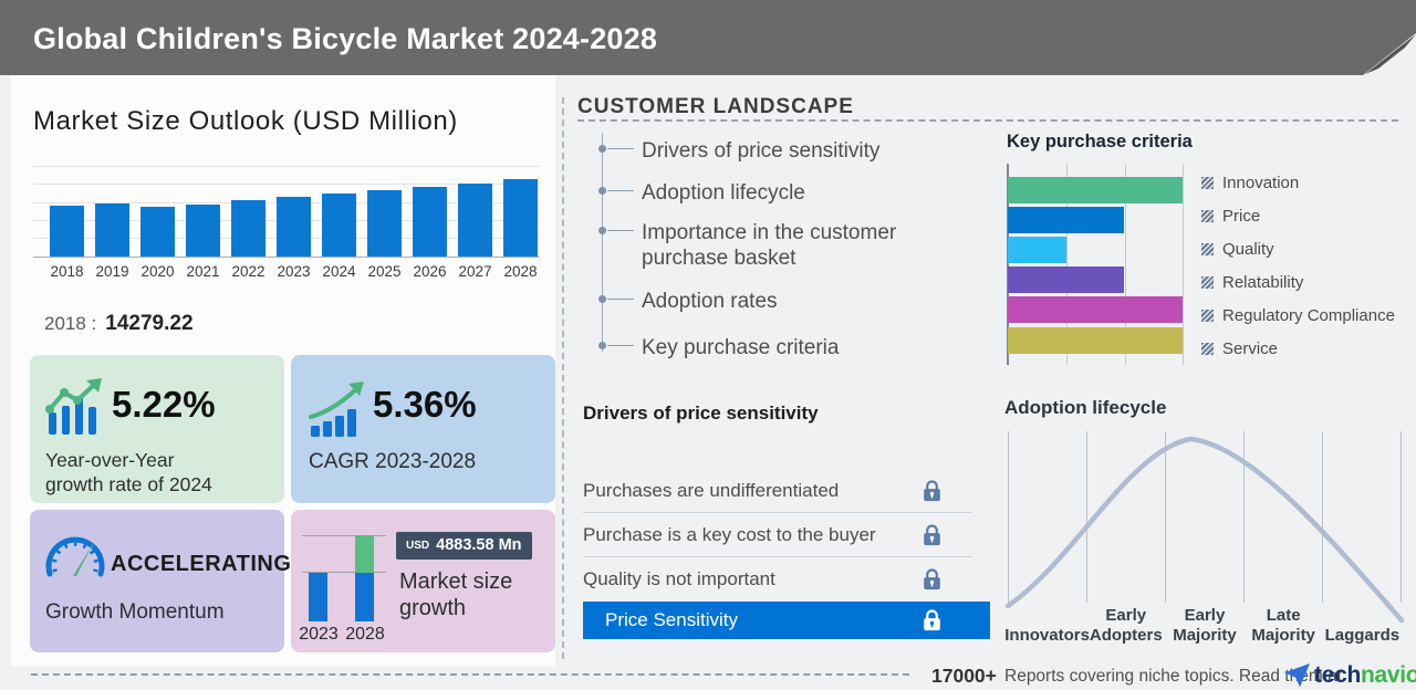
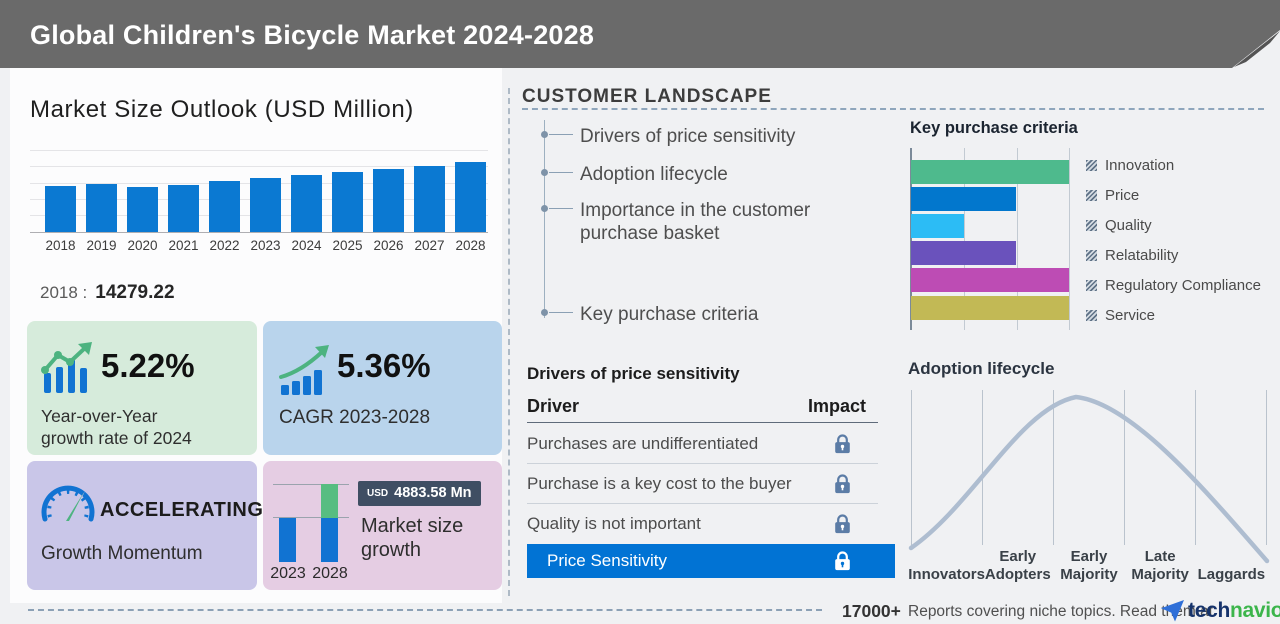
  Global Children's Bicycle Market 2024-2028
  Market Size Outlook (USD Million)
  2018
  2019
  2020
  2021
  2022
  2023
  2024
  2025
  2026
  2027
  2028
  2018 : 14279.22
  5.22%
  Year-over-Year
  growth rate of 2024
  5.36%
  CAGR 2023-2028
  ACCELERATING
  Growth Momentum
  2023
  2028
  USD 4883.58 Mn
  Market size
  growth
  CUSTOMER LANDSCAPE
  Drivers of price sensitivity
  Adoption lifecycle
  Importance in the customer purchase basket
- Adoption rates
  Key purchase criteria
  Key purchase criteria
  Innovation
  Price
  Quality
  Relatability
  Regulatory Compliance
  Service
  Drivers of price sensitivity
+ Driver
+ Impact
  Purchases are undifferentiated
  Purchase is a key cost to the buyer
  Quality is not important
  Price Sensitivity
  Adoption lifecycle
  Innovators
  Early Adopters
  Early Majority
  Late Majority
  Laggards
  17000+
  Reports covering niche topics. Read tm at
  tech
  navio
